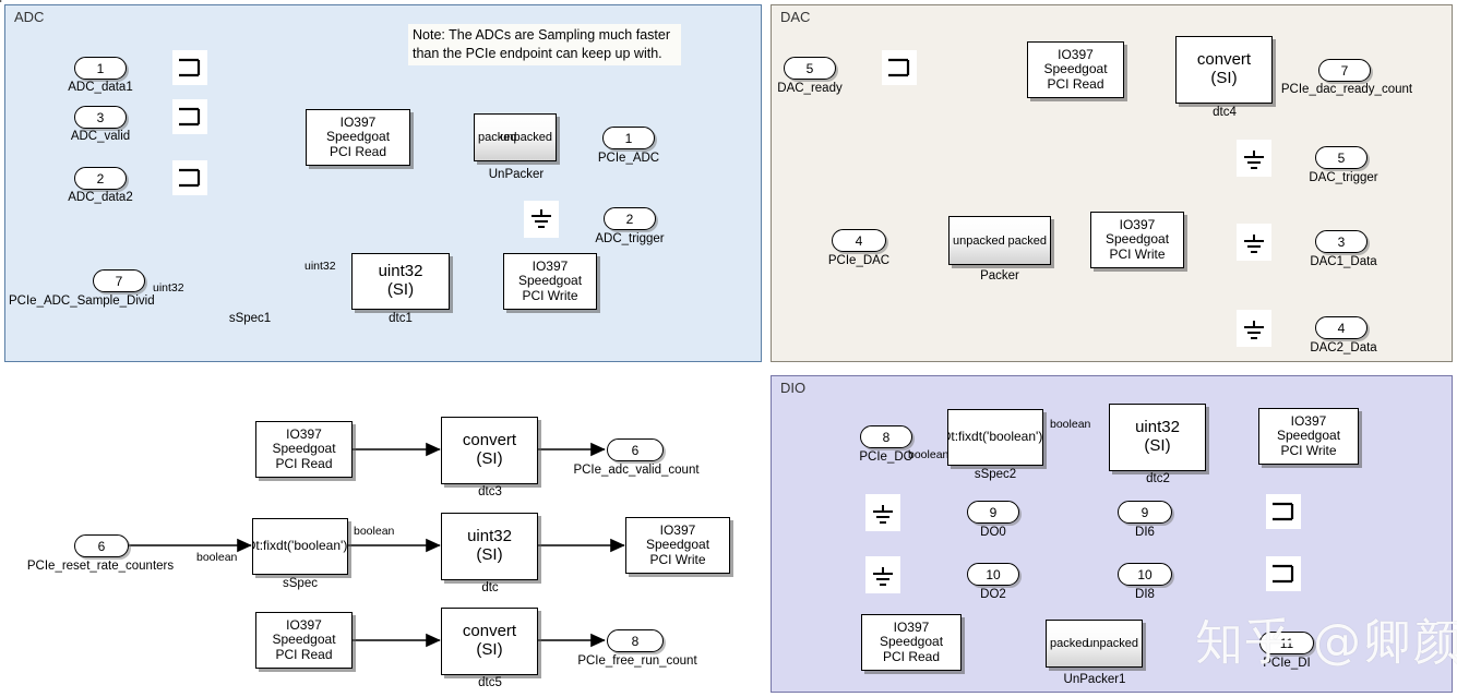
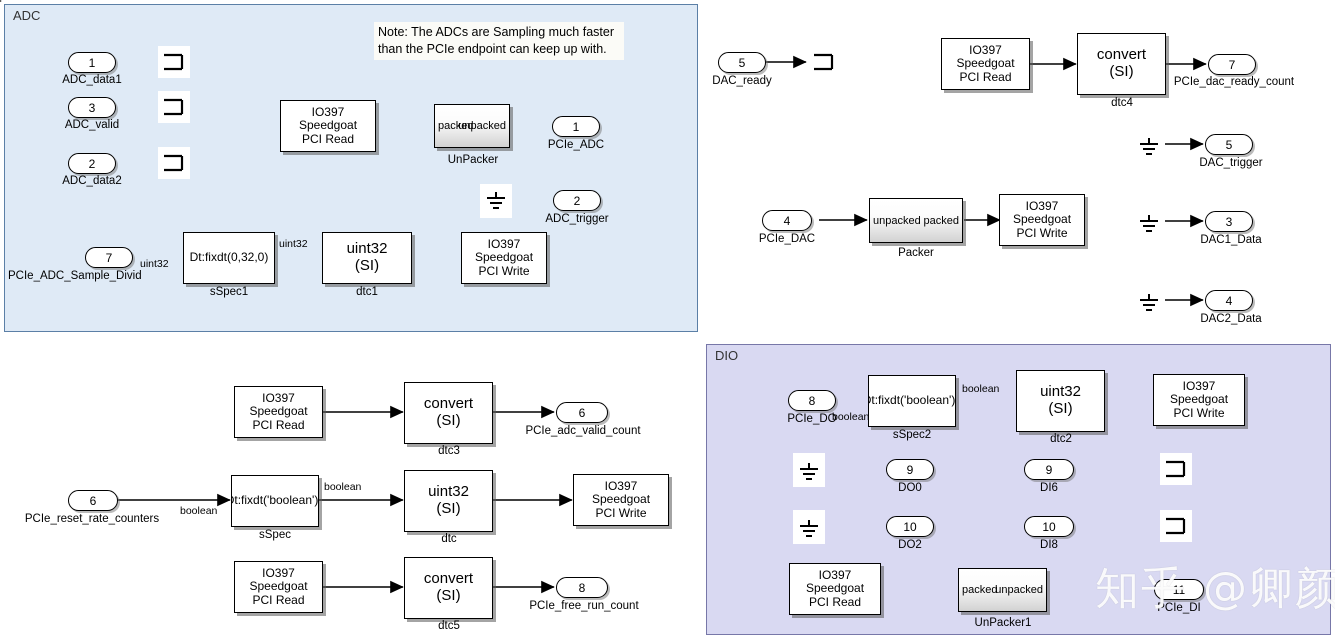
  ADC
  Note: The ADCs are Sampling much faster
  than the PCIe endpoint can keep up with.
  1
  ADC_data1
  3
  ADC_valid
  2
  ADC_data2
  IO397
  Speedgoat
  PCI Read
  packed
  unpacked
  UnPacker
  1
  PCIe_ADC
  2
  ADC_trigger
  7
  PCIe_ADC_Sample_Divid
  uint32
+ Dt:fixdt(0,32,0)
  sSpec1
  uint32
  uint32
  (SI)
  dtc1
  IO397
  Speedgoat
  PCI Write
- DAC
  5
  DAC_ready
  IO397
  Speedgoat
  PCI Read
  convert
  (SI)
  dtc4
  7
  PCIe_dac_ready_count
  5
  DAC_trigger
  4
  PCIe_DAC
  unpacked
  packed
  Packer
  IO397
  Speedgoat
  PCI Write
  3
  DAC1_Data
  4
  DAC2_Data
  IO397
  Speedgoat
  PCI Read
  convert
  (SI)
  dtc3
  6
  PCIe_adc_valid_count
  6
  PCIe_reset_rate_counters
  boolean
  t:fixdt('boolean')
  sSpec
  boolean
  uint32
  (SI)
  dtc
  IO397
  Speedgoat
  PCI Write
  IO397
  Speedgoat
  PCI Read
  convert
  (SI)
  dtc5
  8
  PCIe_free_run_count
  DIO
  8
  PCIe_DO
  boolean
  t:fixdt('boolean')
  sSpec2
  boolean
  uint32
  (SI)
  dtc2
  IO397
  Speedgoat
  PCI Write
  9
  DO0
  10
  DO2
  9
  DI6
  10
  DI8
  IO397
  Speedgoat
  PCI Read
  packed
  unpacked
  UnPacker1
  11
  PCIe_DI
  知乎 @卿颜
